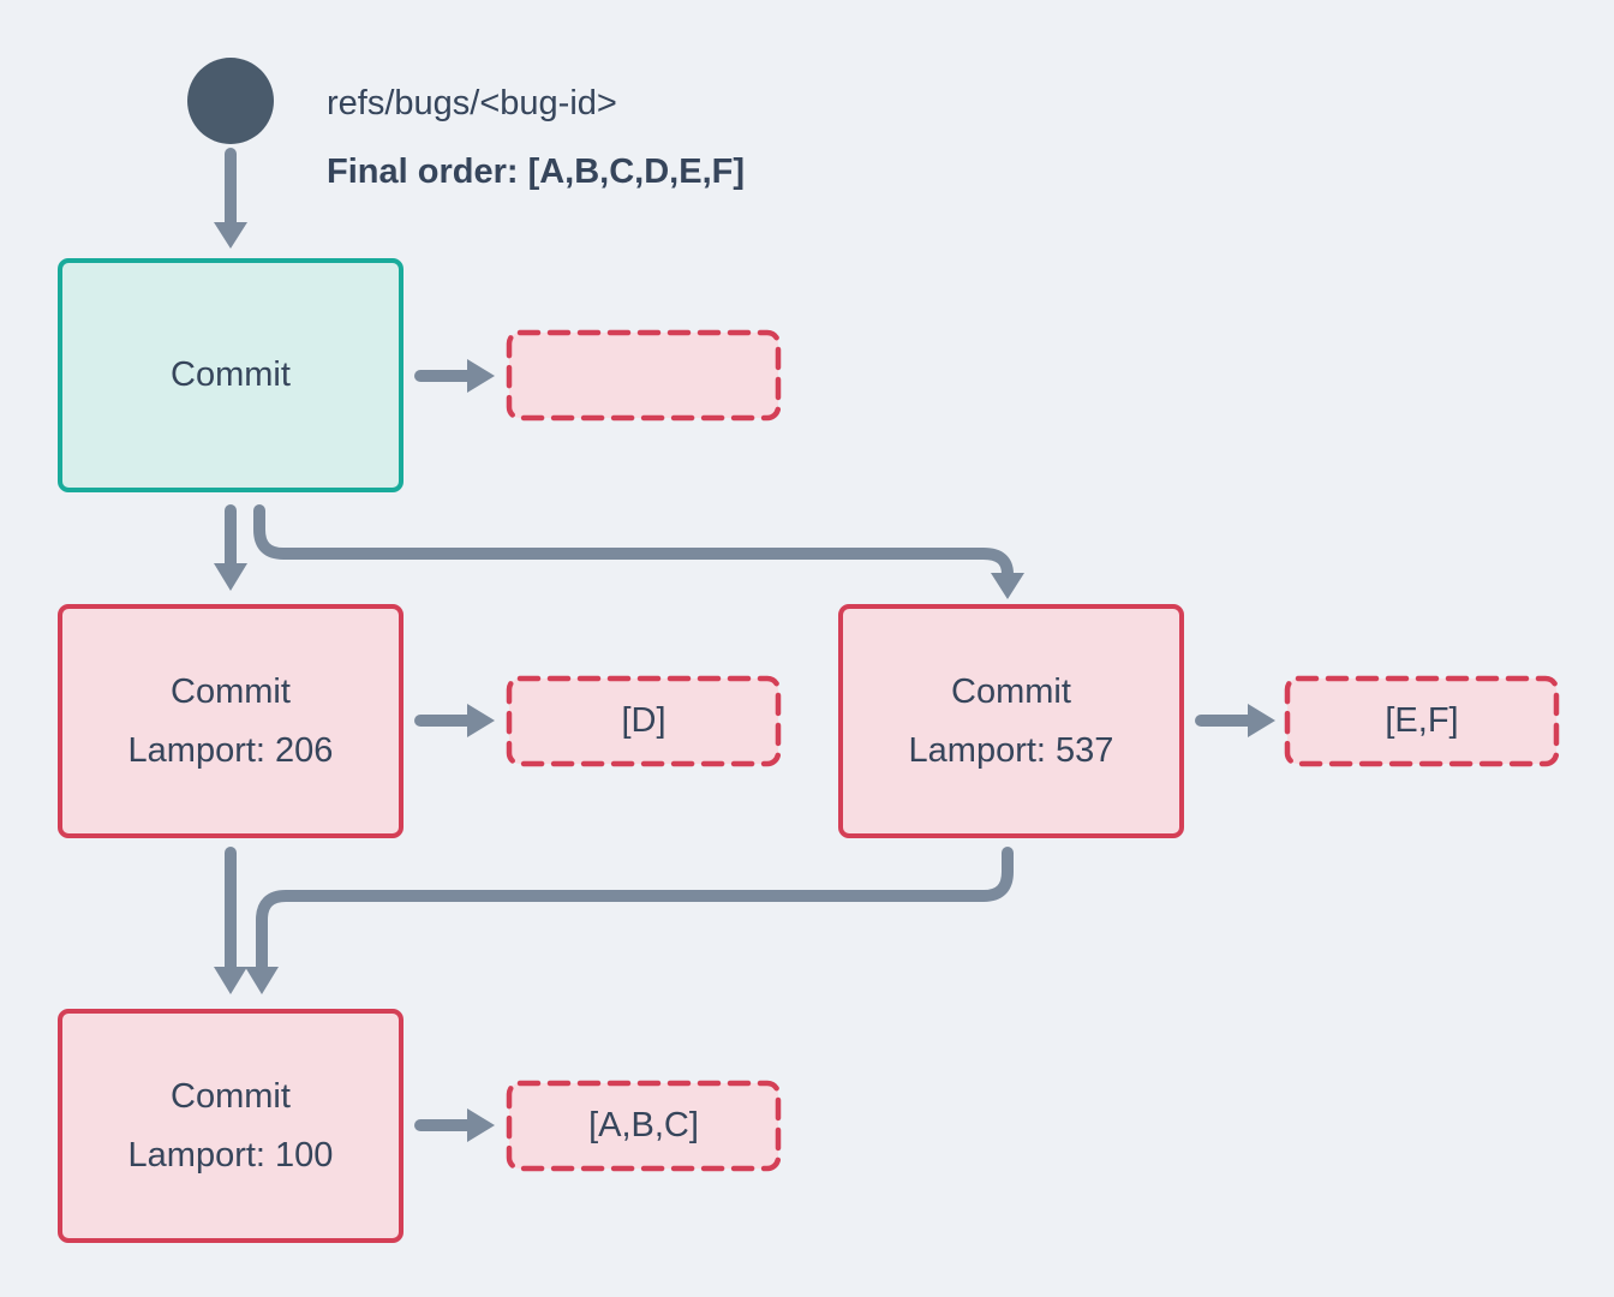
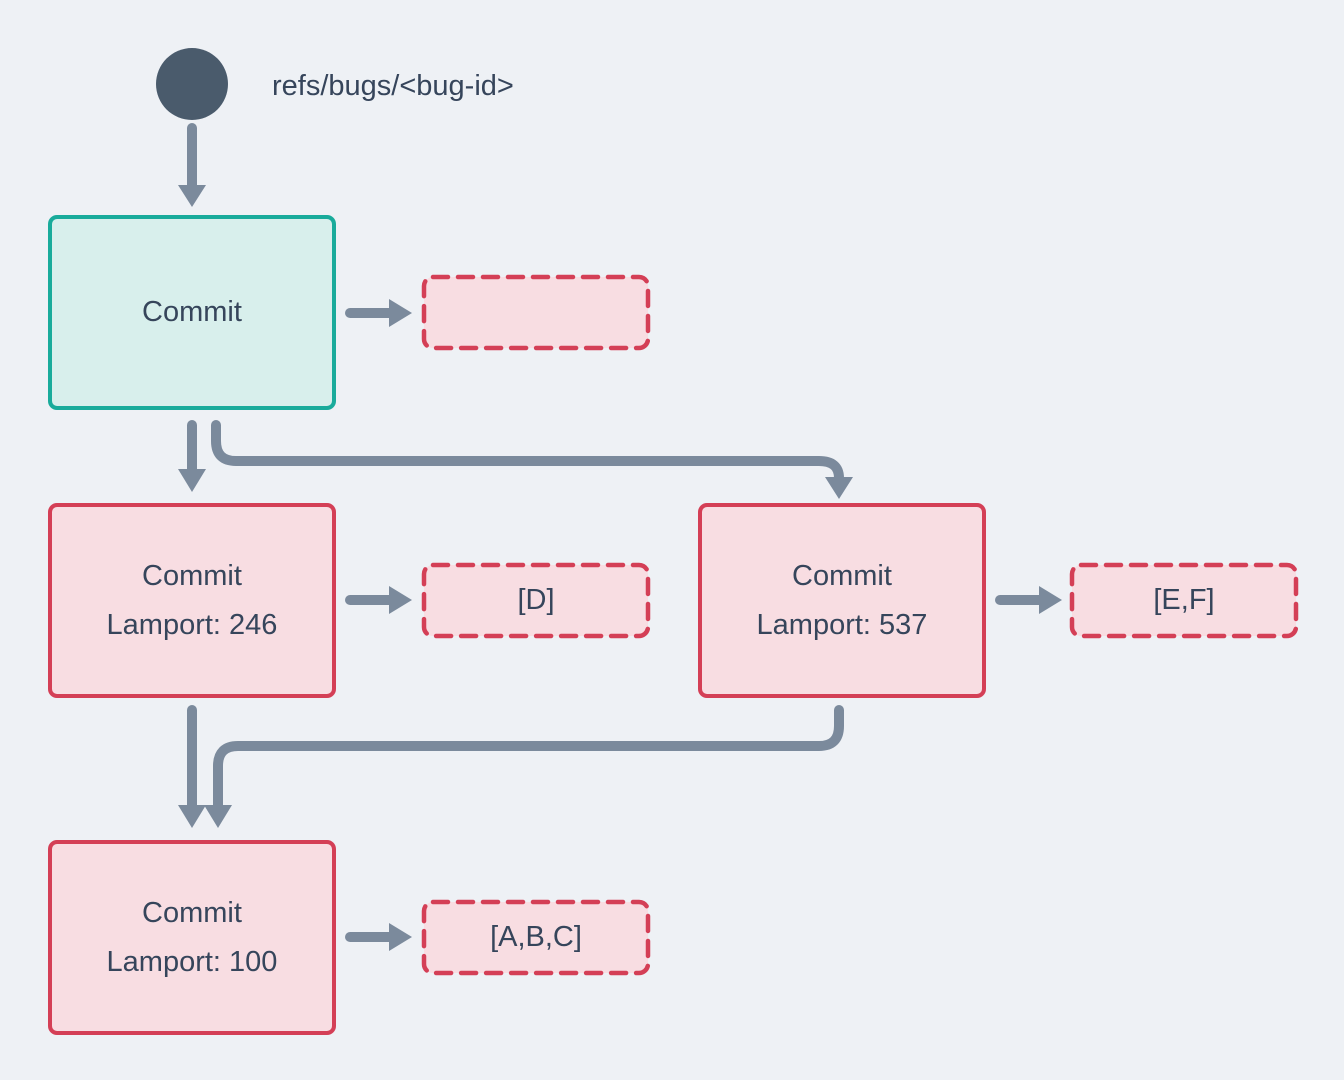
  refs/bugs/<bug-id>
- Final order: [A,B,C,D,E,F]
  Commit
  Commit
- Lamport: 206
+ Lamport: 246
  Commit
  Lamport: 537
  Commit
  Lamport: 100
  [D]
  [E,F]
  [A,B,C]
